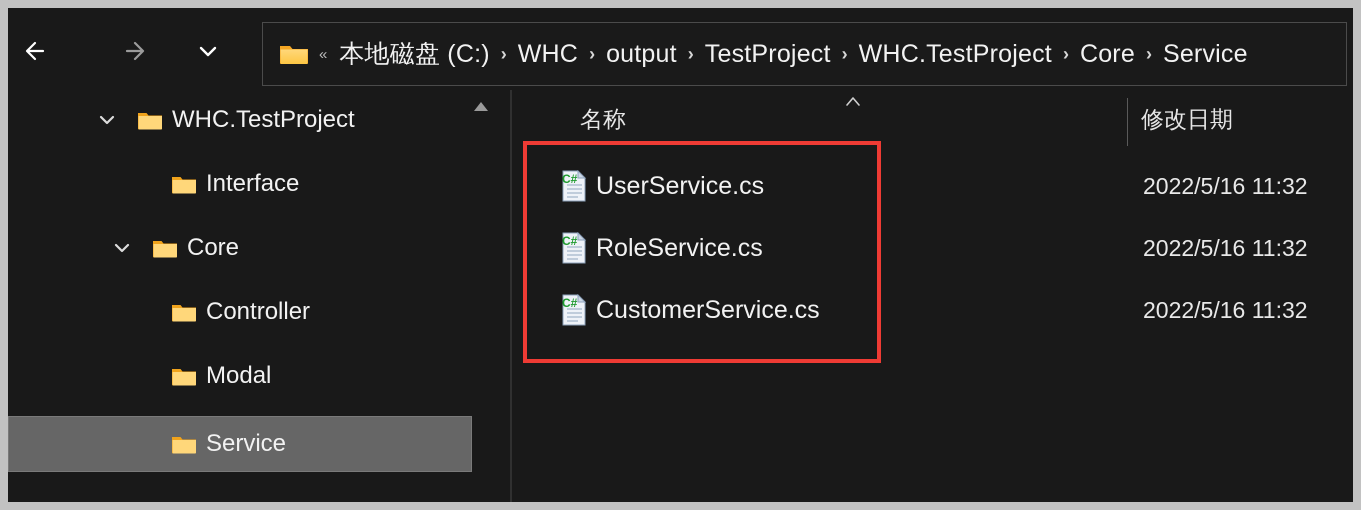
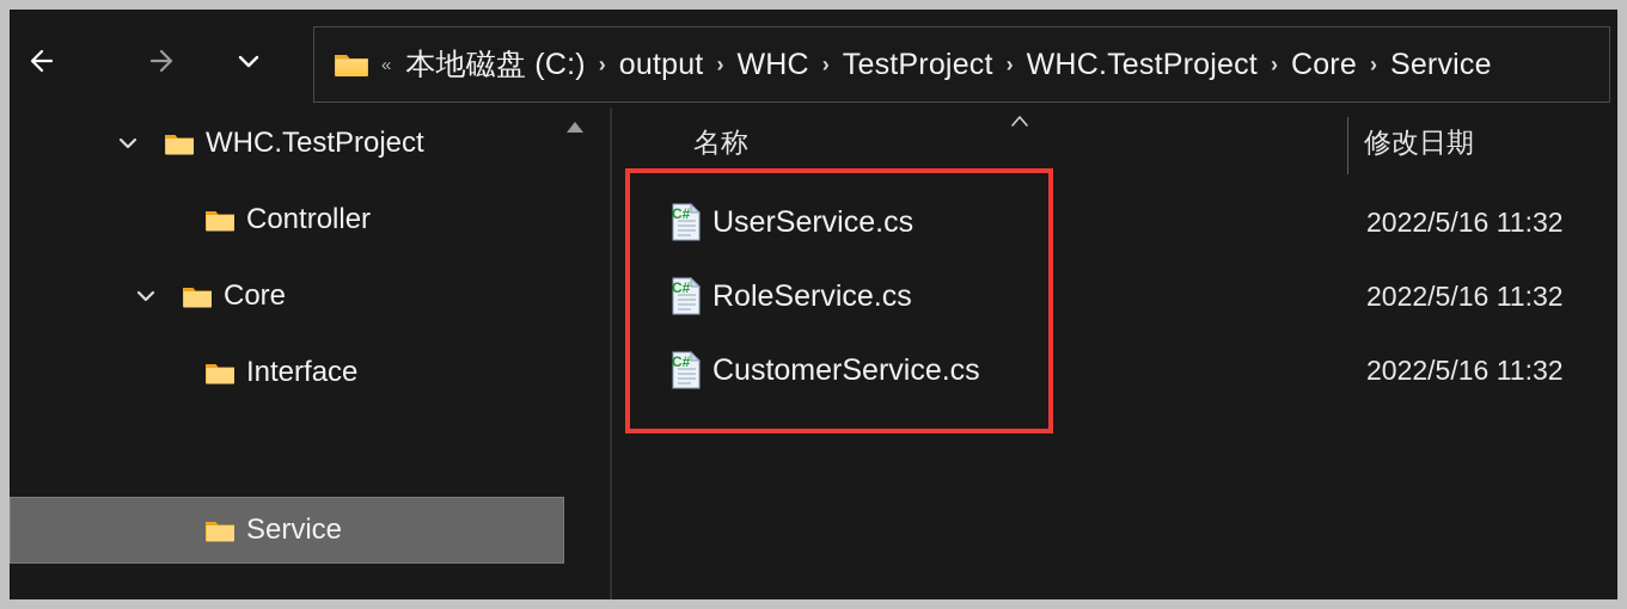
  «
  本地磁盘 (C:)
  ›
- WHC
+ output
  ›
- output
+ WHC
  ›
  TestProject
  ›
  WHC.TestProject
  ›
  Core
  ›
  Service
  WHC.TestProject
- Interface
+ Controller
  Core
- Controller
+ Interface
- Modal
  Service
  名称
  修改日期
  C#
  UserService.cs
  2022/5/16 11:32
  C#
  RoleService.cs
  2022/5/16 11:32
  C#
  CustomerService.cs
  2022/5/16 11:32
